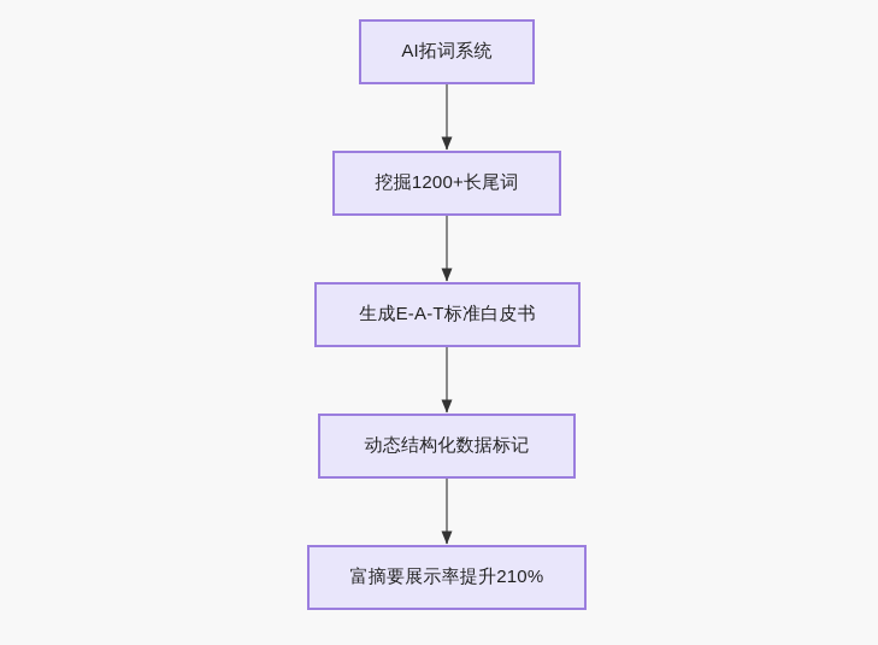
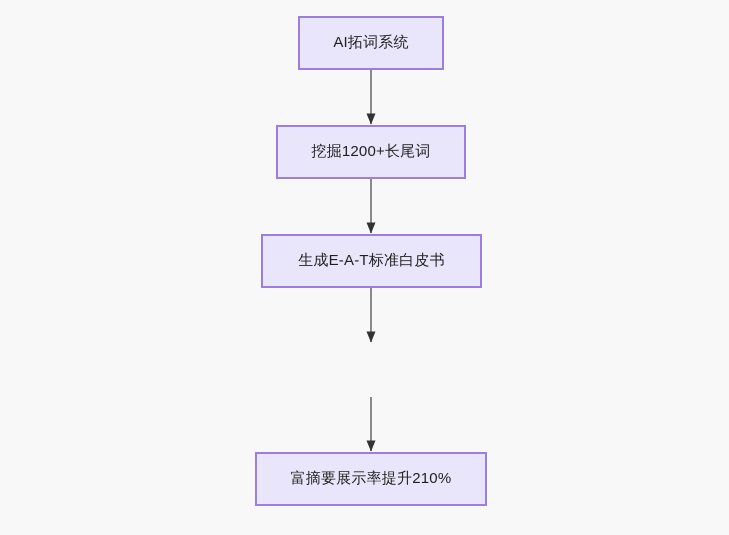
  AI拓词系统
  挖掘1200+长尾词
  生成E-A-T标准白皮书
- 动态结构化数据标记
  富摘要展示率提升210%
